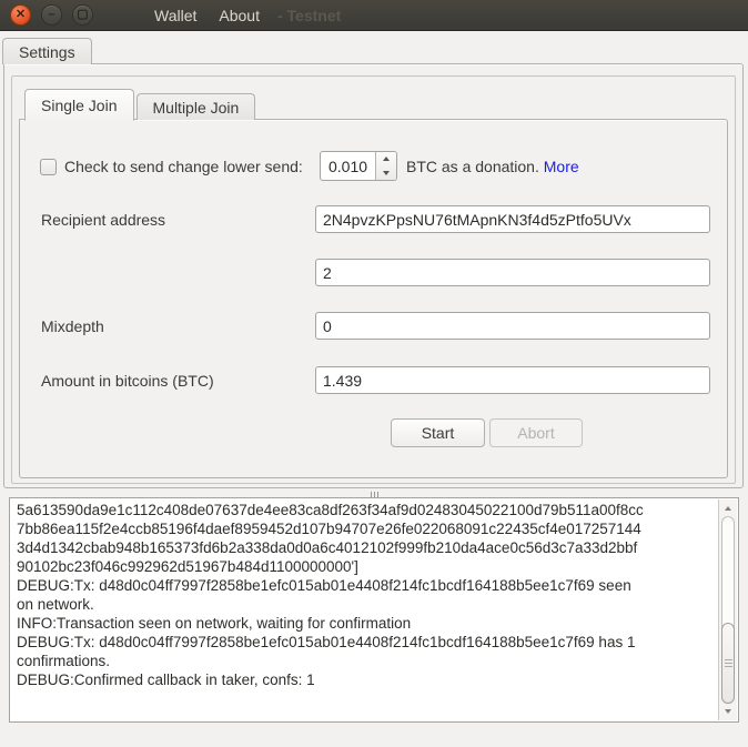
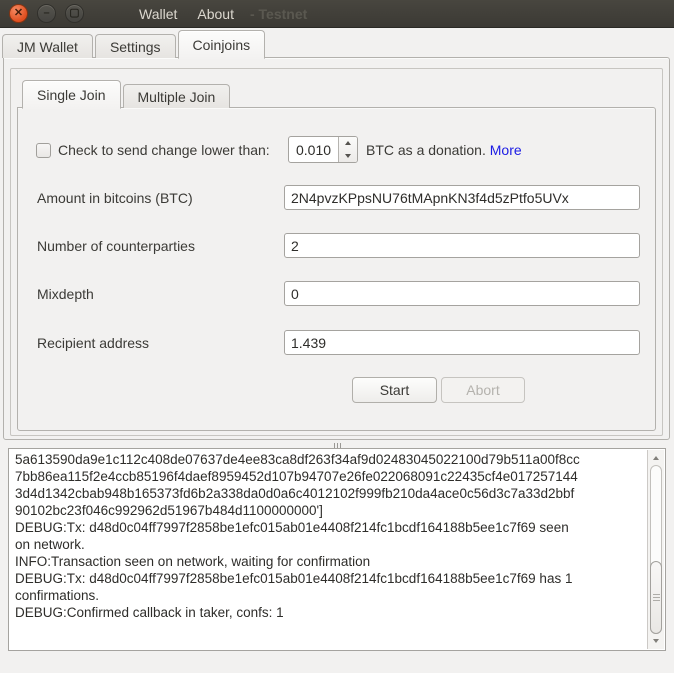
  ✕
  –
  ▢
  Wallet
  About
  - Testnet
+ JM Wallet
  Settings
+ Coinjoins
  Single Join
  Multiple Join
- Check to send change lower send:
+ Check to send change lower than:
  0.010
  BTC as a donation. More
- Recipient address
+ Amount in bitcoins (BTC)
  2N4pvzKPpsNU76tMApnKN3f4d5zPtfo5UVx
+ Number of counterparties
  2
  Mixdepth
  0
- Amount in bitcoins (BTC)
+ Recipient address
  1.439
  Start
  Abort
  5a613590da9e1c112c408de07637de4ee83ca8df263f34af9d02483045022100d79b511a00f8cc
  7bb86ea115f2e4ccb85196f4daef8959452d107b94707e26fe022068091c22435cf4e017257144
  3d4d1342cbab948b165373fd6b2a338da0d0a6c4012102f999fb210da4ace0c56d3c7a33d2bbf
  90102bc23f046c992962d51967b484d1100000000']
  DEBUG:Tx: d48d0c04ff7997f2858be1efc015ab01e4408f214fc1bcdf164188b5ee1c7f69 seen
  on network.
  INFO:Transaction seen on network, waiting for confirmation
  DEBUG:Tx: d48d0c04ff7997f2858be1efc015ab01e4408f214fc1bcdf164188b5ee1c7f69 has 1
  confirmations.
  DEBUG:Confirmed callback in taker, confs: 1
